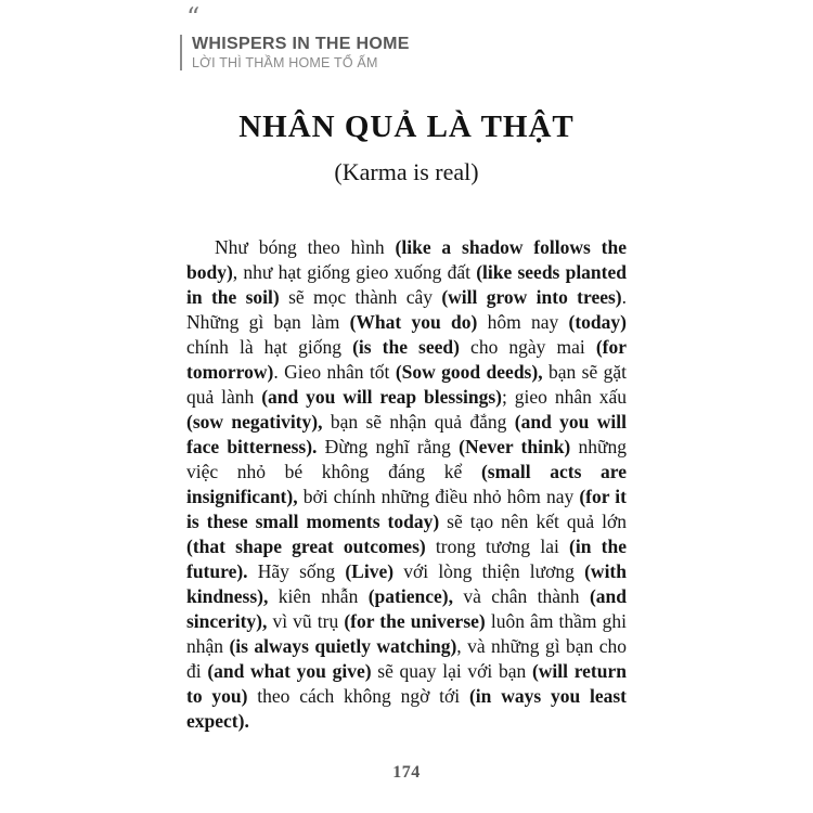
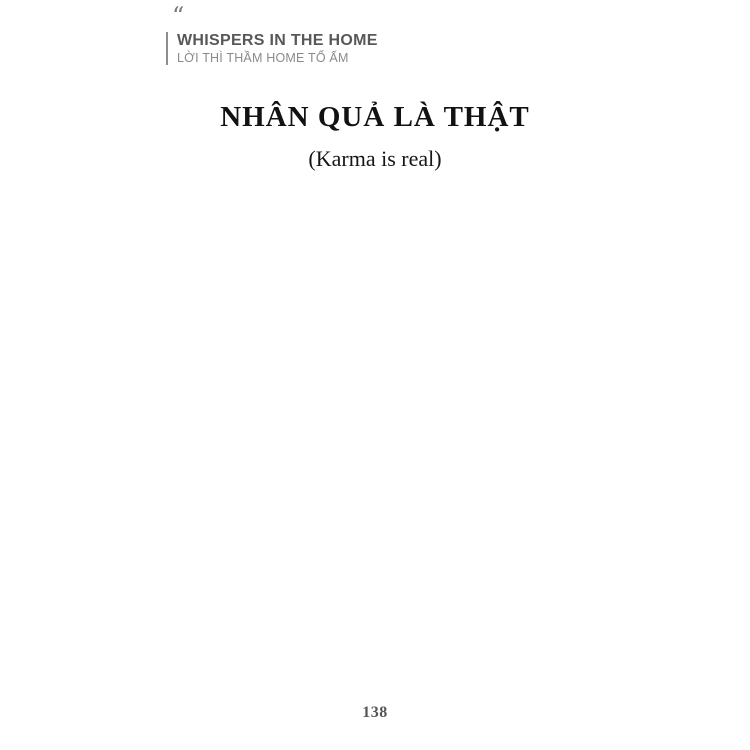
  “
  WHISPERS IN THE HOME
  LỜI THÌ THẦM HOME TỔ ẤM
  NHÂN QUẢ LÀ THẬT
  (Karma is real)
- Như bóng theo hình (like a shadow follows the body), như hạt giống gieo xuống đất (like seeds planted in the soil) sẽ mọc thành cây (will grow into trees). Những gì bạn làm (What you do) hôm nay (today) chính là hạt giống (is the seed) cho ngày mai (for tomorrow). Gieo nhân tốt (Sow good deeds), bạn sẽ gặt quả lành (and you will reap blessings); gieo nhân xấu (sow negativity), bạn sẽ nhận quả đắng (and you will face bitterness). Đừng nghĩ rằng (Never think) những việc nhỏ bé không đáng kể (small acts are insignificant), bởi chính những điều nhỏ hôm nay (for it is these small moments today) sẽ tạo nên kết quả lớn (that shape great outcomes) trong tương lai (in the future). Hãy sống (Live) với lòng thiện lương (with kindness), kiên nhẫn (patience), và chân thành (and sincerity), vì vũ trụ (for the universe) luôn âm thầm ghi nhận (is always quietly watching), và những gì bạn cho đi (and what you give) sẽ quay lại với bạn (will return to you) theo cách không ngờ tới (in ways you least expect).
- 174
+ 138
